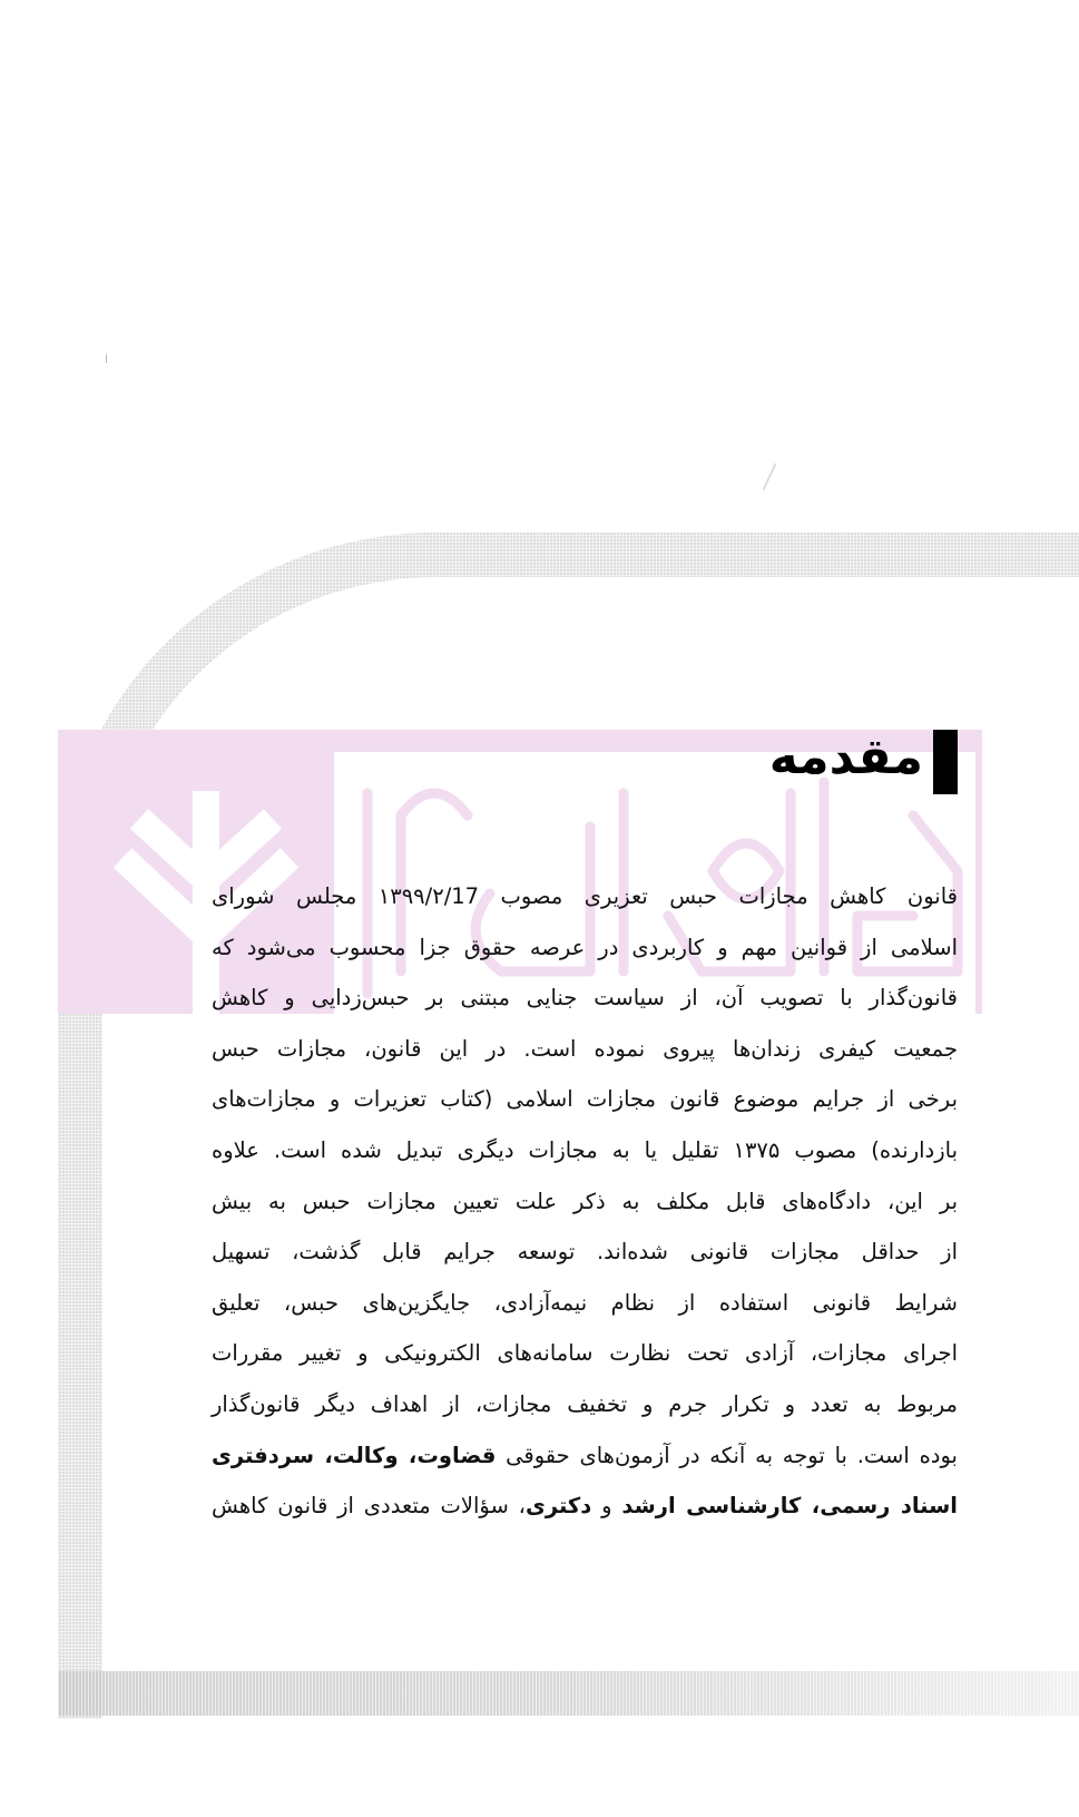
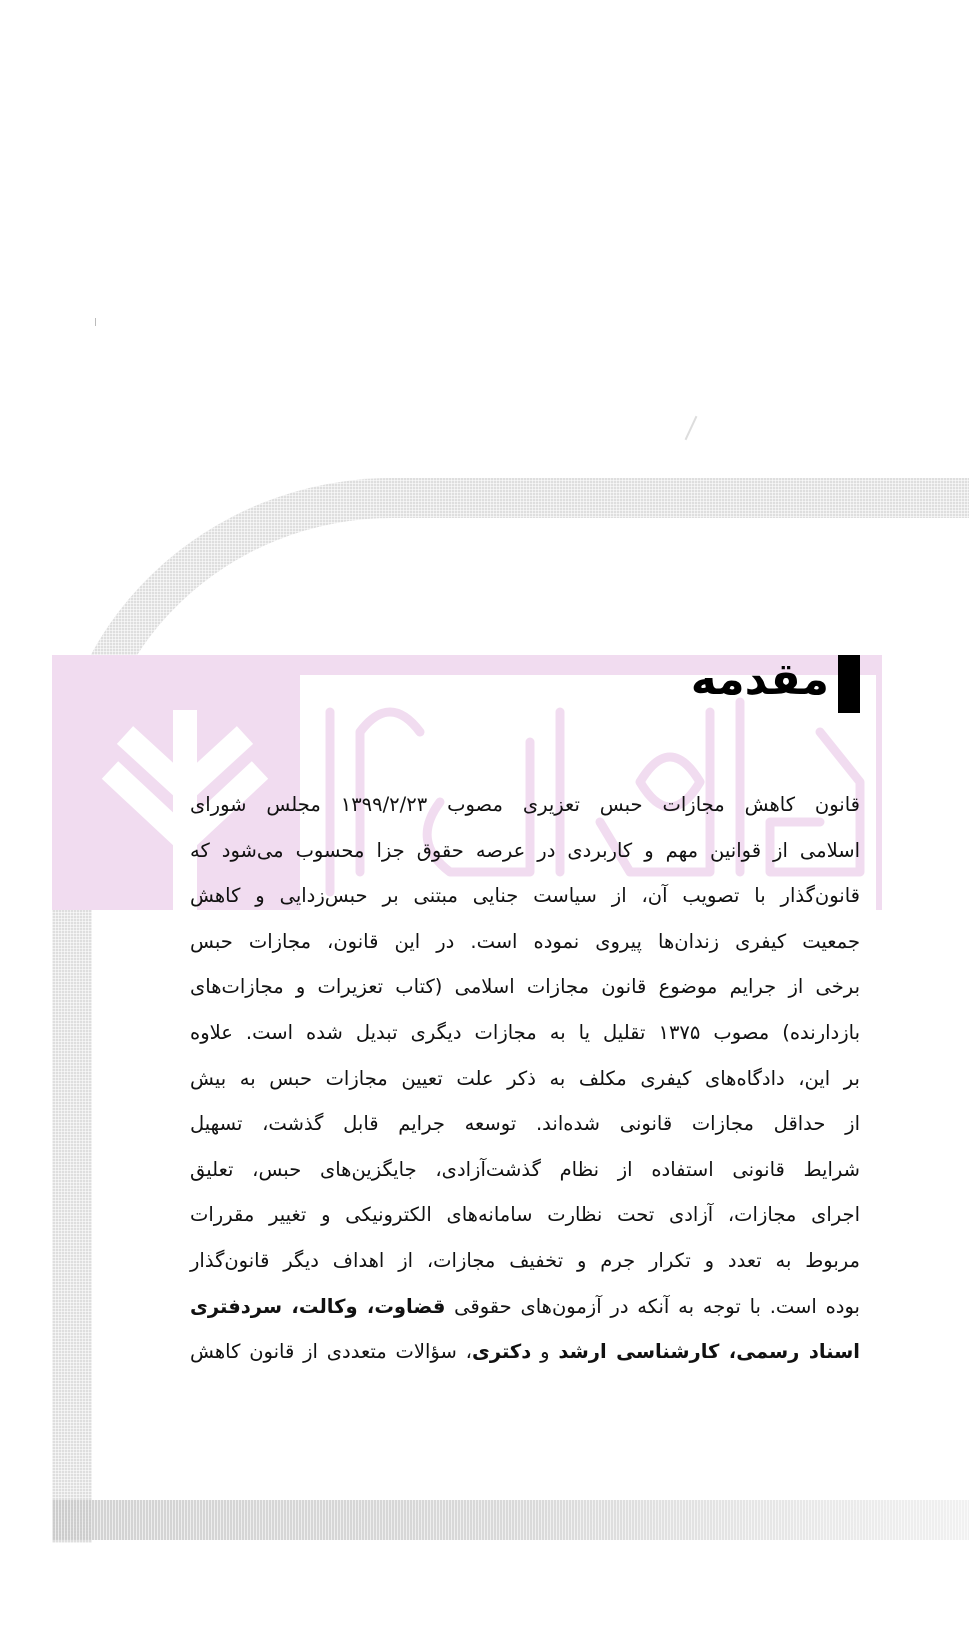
  مقدمه
- قانون کاهش مجازات حبس تعزیری مصوب ۱۳۹۹/۲/17 مجلس شورای
+ قانون کاهش مجازات حبس تعزیری مصوب ۱۳۹۹/۲/۲۳ مجلس شورای
  اسلامی از قوانین مهم و کاربردی در عرصه حقوق جزا محسوب می‌شود که
  قانون‌گذار با تصویب آن، از سیاست جنایی مبتنی بر حبس‌زدایی و کاهش
  جمعیت کیفری زندان‌ها پیروی نموده است. در این قانون، مجازات حبس
  برخی از جرایم موضوع قانون مجازات اسلامی (کتاب تعزیرات و مجازات‌های
  بازدارنده) مصوب ۱۳۷۵ تقلیل یا به مجازات دیگری تبدیل شده است. علاوه
- بر این، دادگاه‌های قابل مکلف به ذکر علت تعیین مجازات حبس به بیش
+ بر این، دادگاه‌های کیفری مکلف به ذکر علت تعیین مجازات حبس به بیش
  از حداقل مجازات قانونی شده‌اند. توسعه جرایم قابل گذشت، تسهیل
- شرایط قانونی استفاده از نظام نیمه‌آزادی، جایگزین‌های حبس، تعلیق
+ شرایط قانونی استفاده از نظام گذشت‌آزادی، جایگزین‌های حبس، تعلیق
  اجرای مجازات، آزادی تحت نظارت سامانه‌های الکترونیکی و تغییر مقررات
  مربوط به تعدد و تکرار جرم و تخفیف مجازات، از اهداف دیگر قانون‌گذار
  بوده است. با توجه به آنکه در آزمون‌های حقوقی قضاوت، وکالت، سردفتری
  اسناد رسمی، کارشناسی ارشد و دکتری، سؤالات متعددی از قانون کاهش
